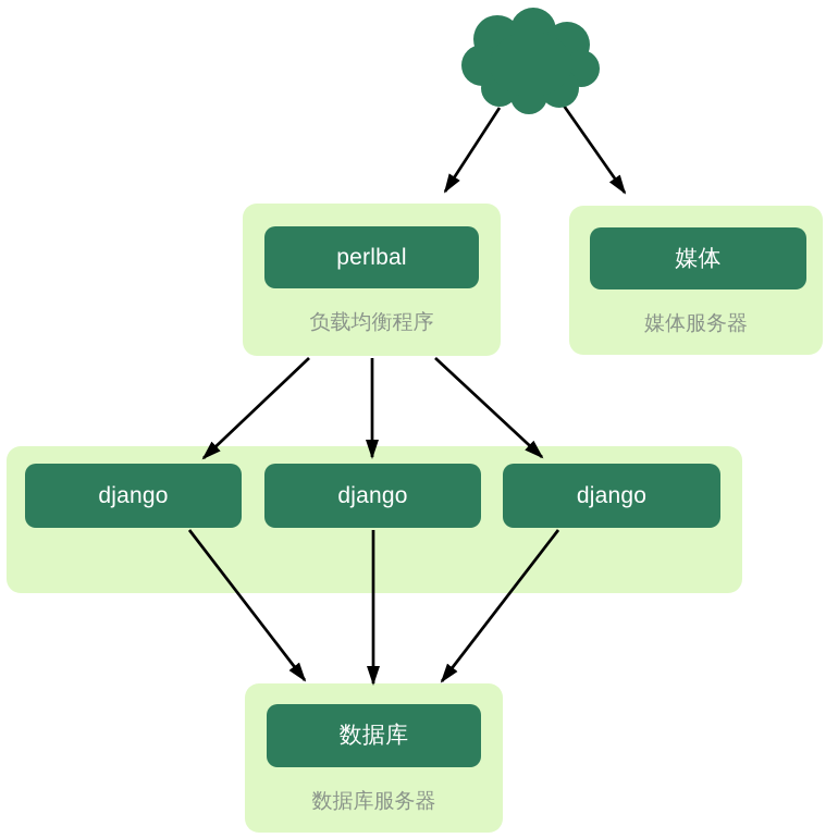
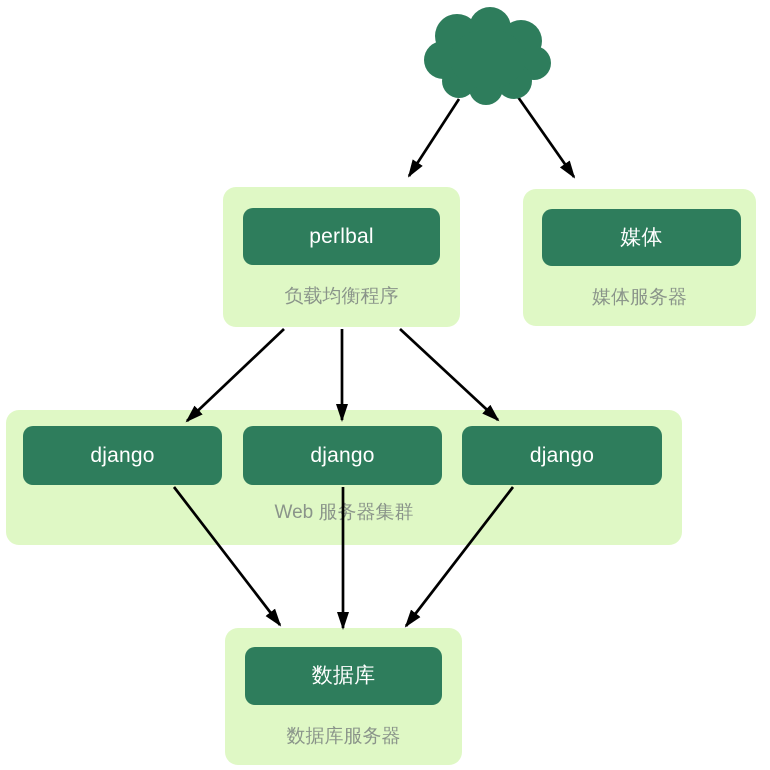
  perlbal
  负载均衡程序
  媒体
  媒体服务器
  django
  django
  django
+ Web 服务器集群
  数据库
  数据库服务器
